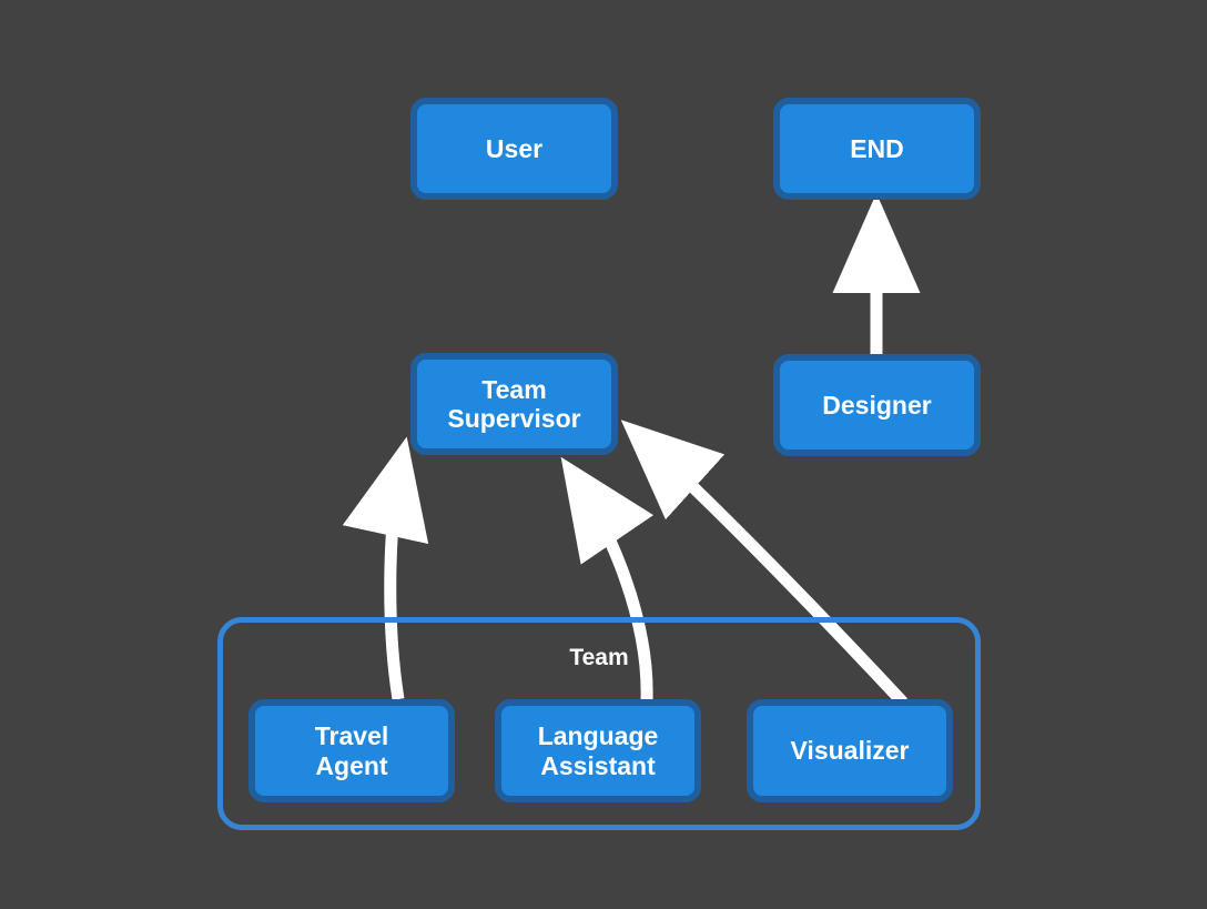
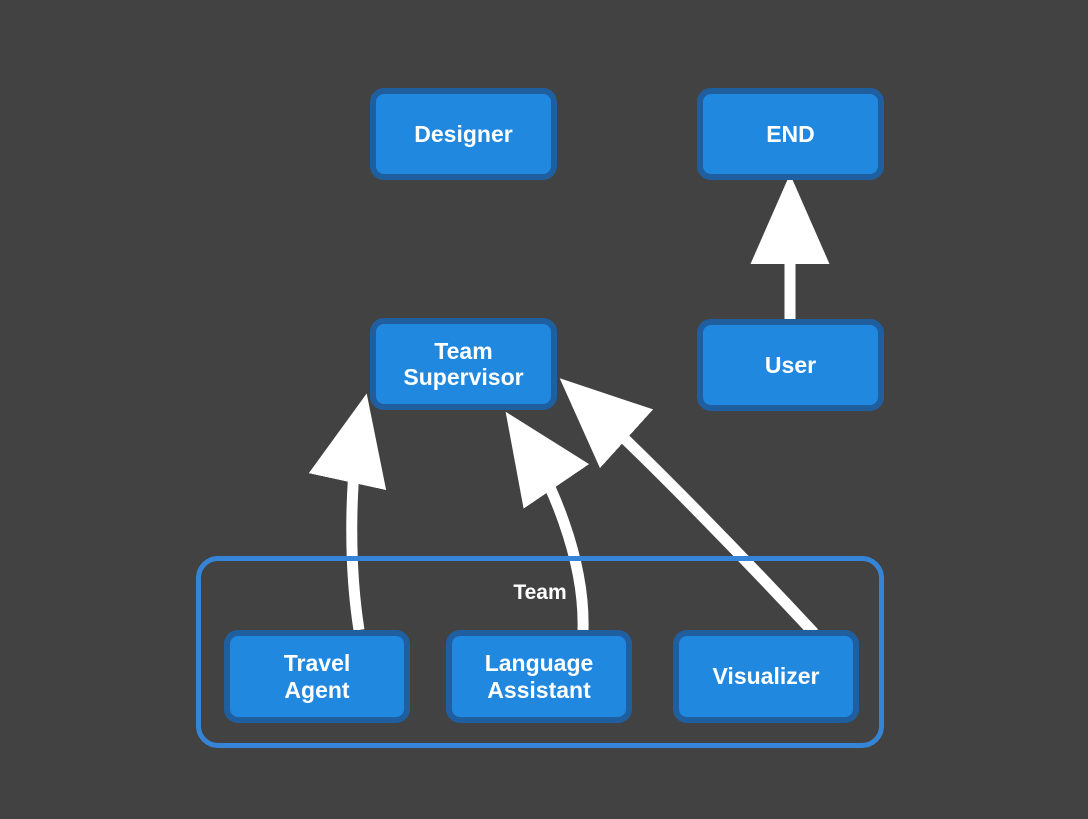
  Team
- User
+ Designer
  END
  Team
  Supervisor
- Designer
+ User
  Travel
  Agent
  Language
  Assistant
  Visualizer
